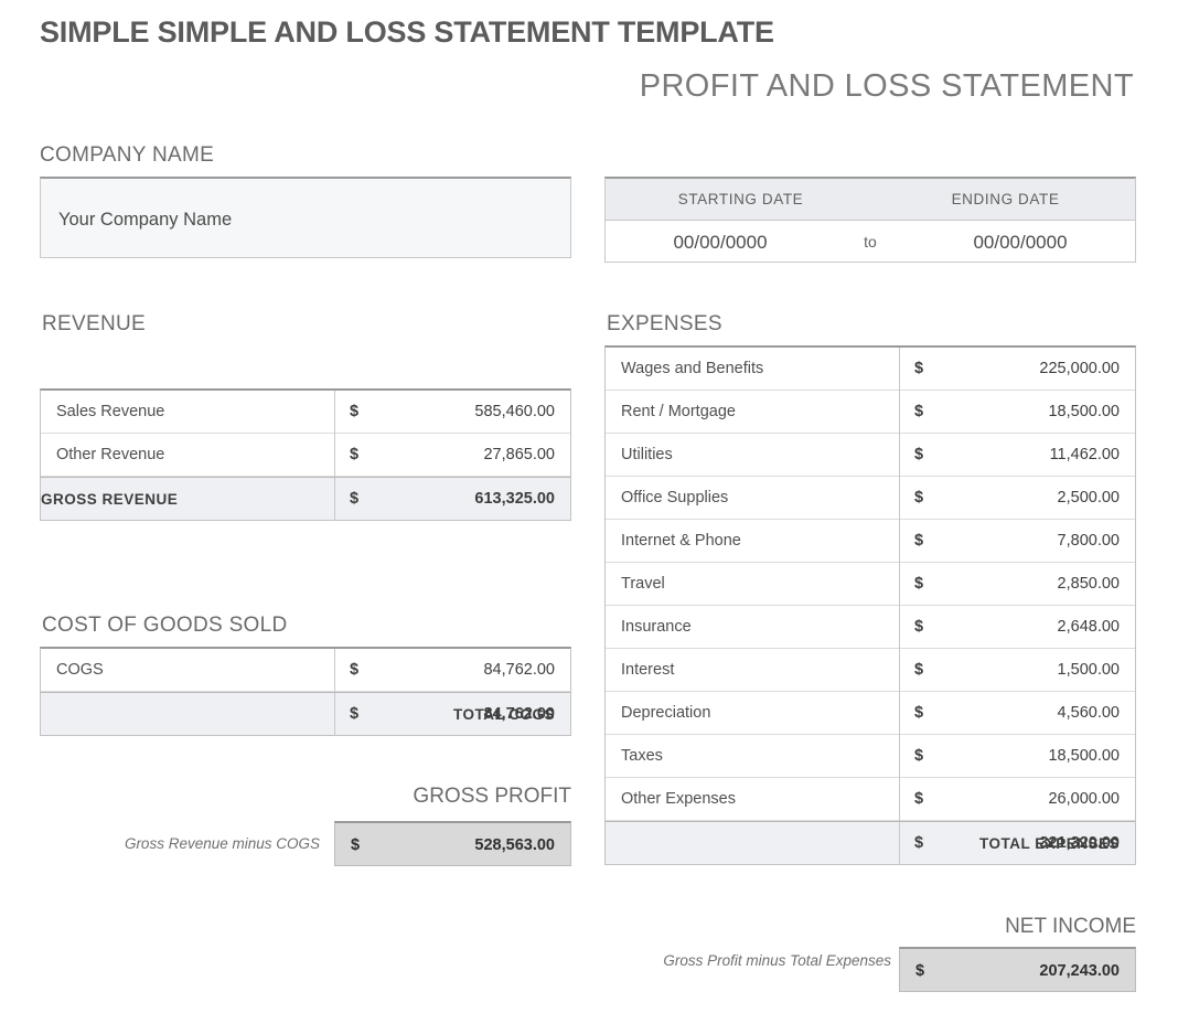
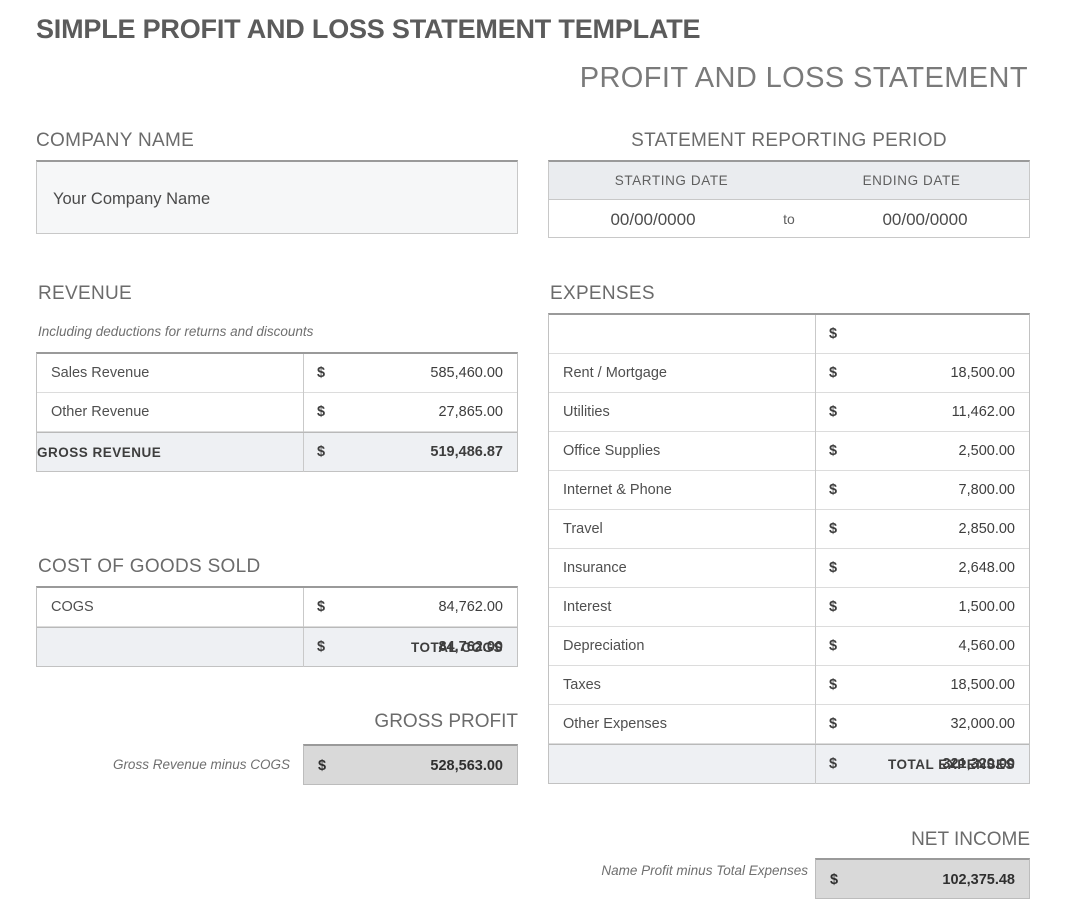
- SIMPLE SIMPLE AND LOSS STATEMENT TEMPLATE
+ SIMPLE PROFIT AND LOSS STATEMENT TEMPLATE
  PROFIT AND LOSS STATEMENT
  COMPANY NAME
  Your Company Name
+ STATEMENT REPORTING PERIOD
  STARTING DATE
  ENDING DATE
  00/00/0000
  to
  00/00/0000
  REVENUE
+ Including deductions for returns and discounts
  Sales Revenue
  $
  585,460.00
  Other Revenue
  $
  27,865.00
  GROSS REVENUE
  $
- 613,325.00
+ 519,486.87
  COST OF GOODS SOLD
  COGS
  $
  84,762.00
  TOTAL COGS
  $
  84,762.00
  GROSS PROFIT
  Gross Revenue minus COGS
  $
  528,563.00
  EXPENSES
- Wages and Benefits
  $
- 225,000.00
  Rent / Mortgage
  $
  18,500.00
  Utilities
  $
  11,462.00
  Office Supplies
  $
  2,500.00
  Internet & Phone
  $
  7,800.00
  Travel
  $
  2,850.00
  Insurance
  $
  2,648.00
  Interest
  $
  1,500.00
  Depreciation
  $
  4,560.00
  Taxes
  $
  18,500.00
  Other Expenses
  $
- 26,000.00
+ 32,000.00
  TOTAL EXPENSES
  $
  321,320.00
  NET INCOME
- Gross Profit minus Total Expenses
+ Name Profit minus Total Expenses
  $
- 207,243.00
+ 102,375.48
